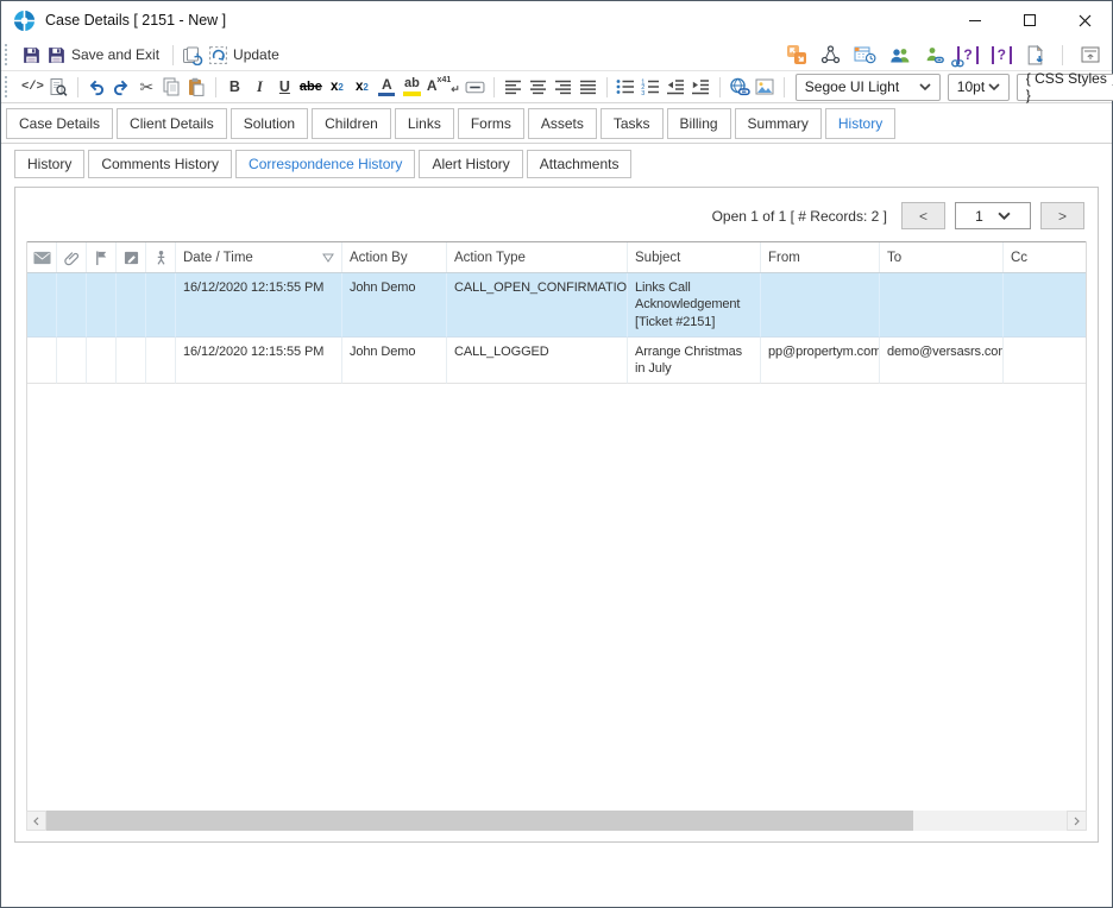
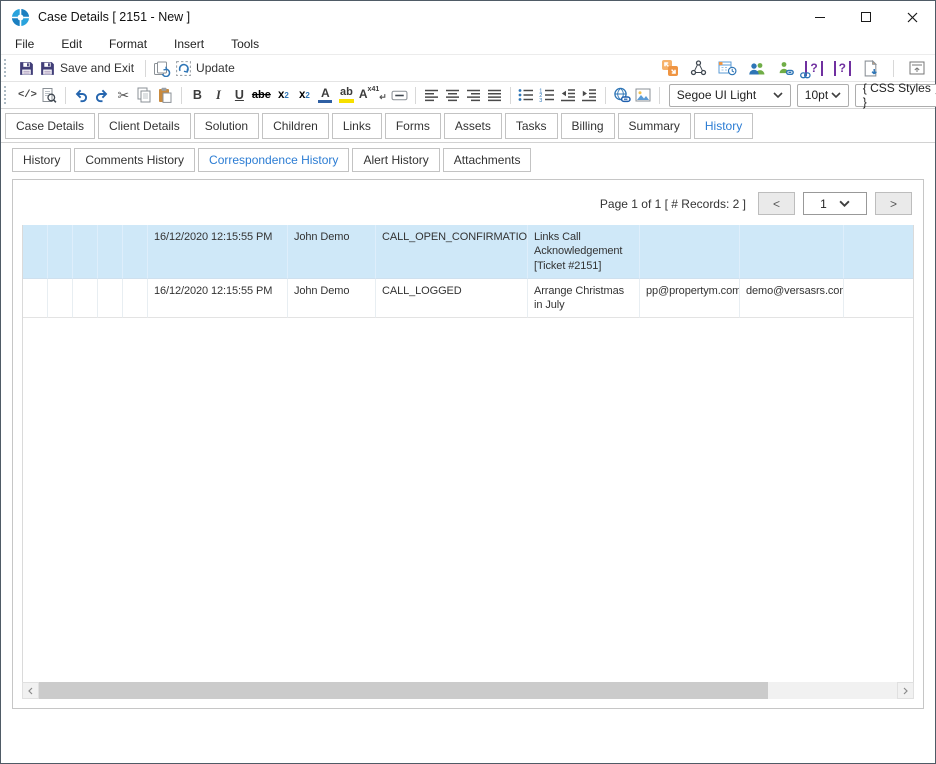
  Case Details [ 2151 - New ]
+ File
+ Edit
+ Format
+ Insert
+ Tools
  Save and Exit
  Update
  ?
  ?
  </>
  ✂
  B
  I
  U
  abe
  x
  2
  x
  2
  A
  ab
  A
  ↵
  Segoe UI Light
  10pt
  { CSS Styles }
  Case Details
  Client Details
  Solution
  Children
  Links
  Forms
  Assets
  Tasks
  Billing
  Summary
  History
  History
  Comments History
  Correspondence History
  Alert History
  Attachments
- Open 1 of 1 [ # Records: 2 ]
+ Page 1 of 1 [ # Records: 2 ]
  <
  1
  >
- Date / Time
- Action By
- Action Type
- Subject
- From
- To
- Cc
  16/12/2020 12:15:55 PM
  John Demo
  CALL_OPEN_CONFIRMATIO
  Links Call Acknowledgement [Ticket #2151]
  16/12/2020 12:15:55 PM
  John Demo
  CALL_LOGGED
  Arrange Christmas in July
  pp@propertym.com
  demo@versasrs.com
